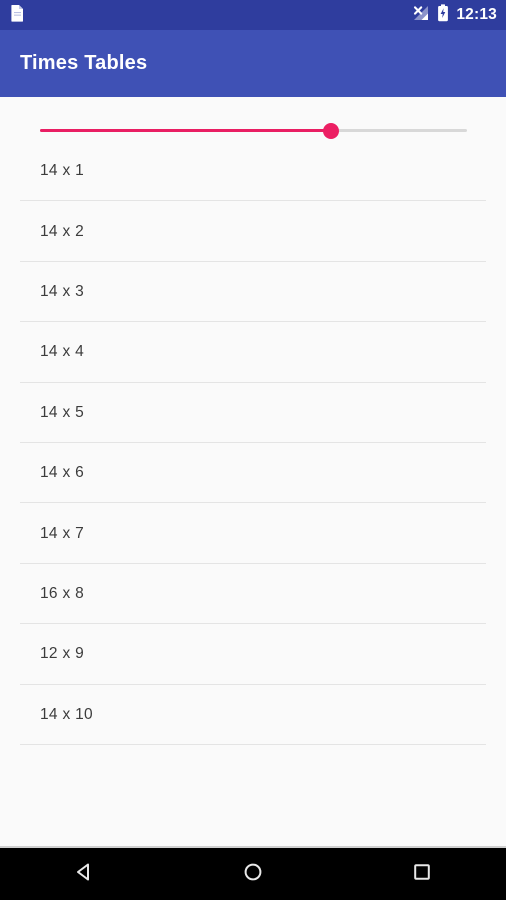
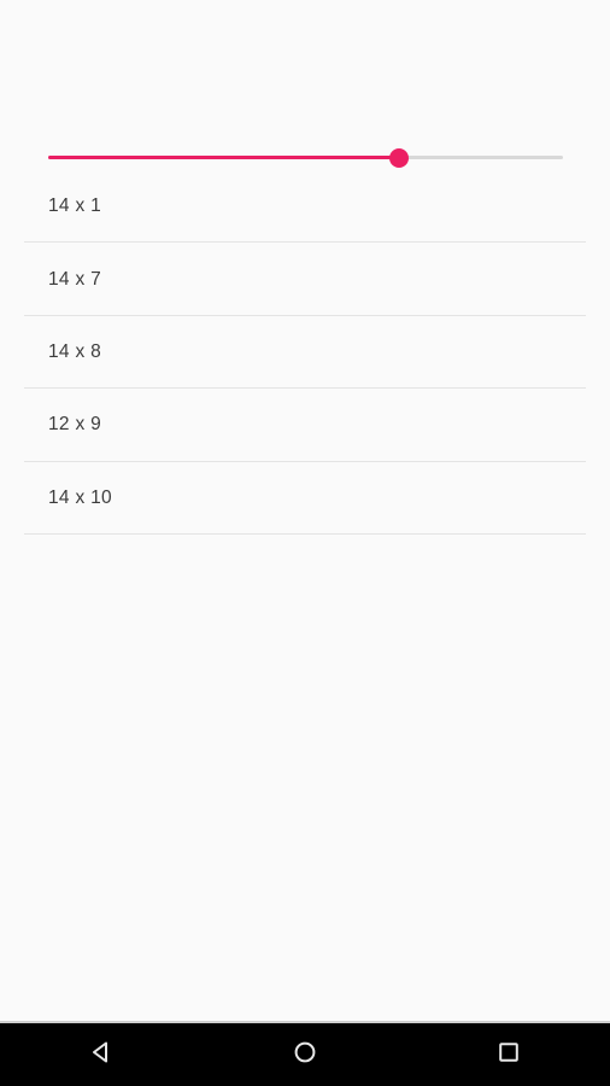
- 12:13
- Times Tables
  14 x 1
- 14 x 2
- 14 x 3
- 14 x 4
- 14 x 5
- 14 x 6
  14 x 7
- 16 x 8
+ 14 x 8
  12 x 9
  14 x 10
